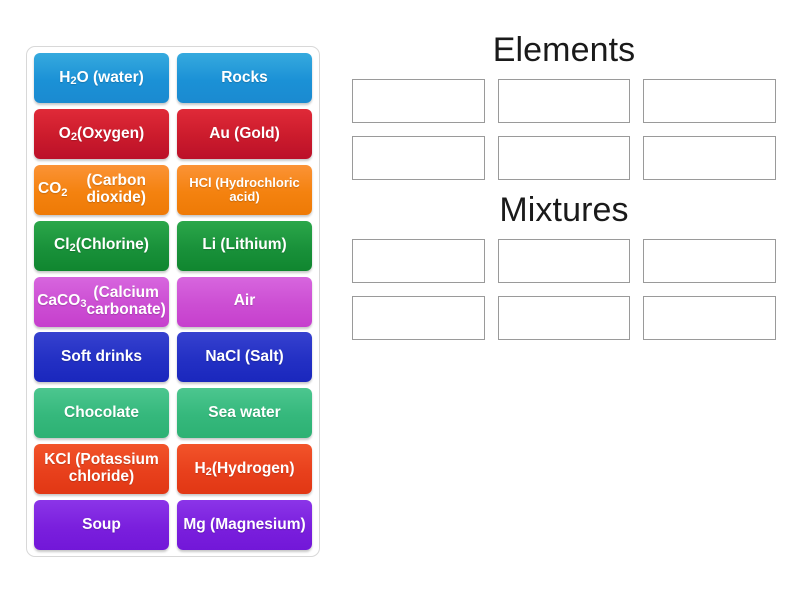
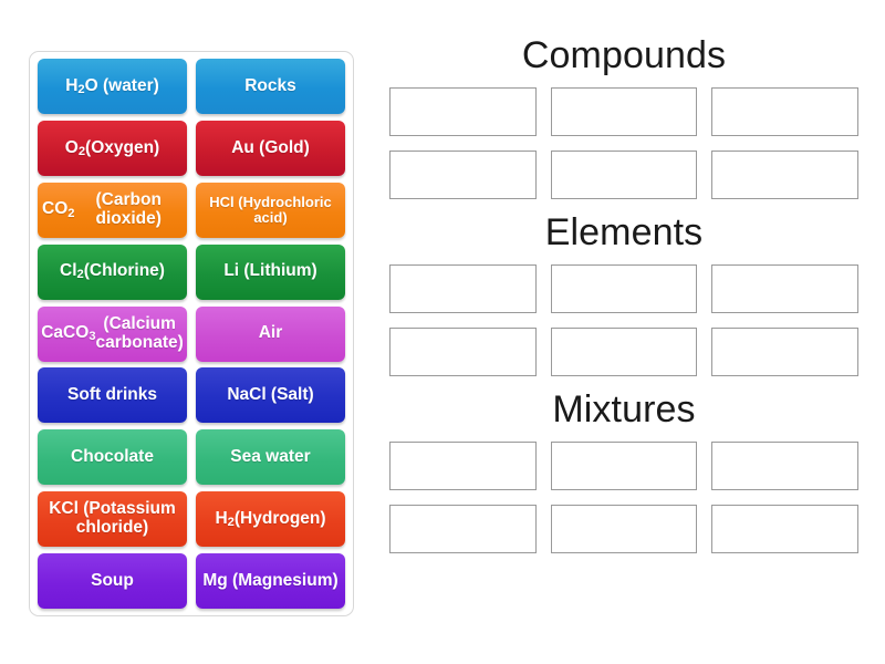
  H
  2
  O (water)
  Rocks
  O
  2
  (Oxygen)
  Au (Gold)
  CO
  2
  (Carbon dioxide)
  HCl (Hydrochloric acid)
  Cl
  2
  (Chlorine)
  Li (Lithium)
  CaCO
  3
  (Calcium carbonate)
  Air
  Soft drinks
  NaCl (Salt)
  Chocolate
  Sea water
  KCl (Potassium chloride)
  H
  2
  (Hydrogen)
  Soup
  Mg (Magnesium)
+ Compounds
  Elements
  Mixtures
